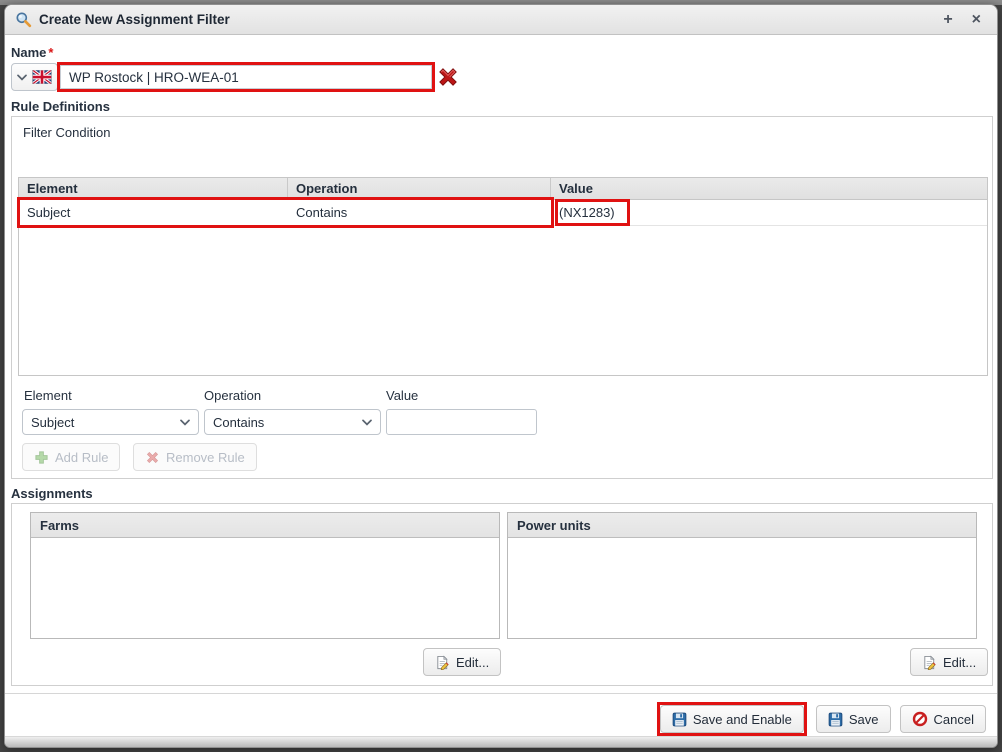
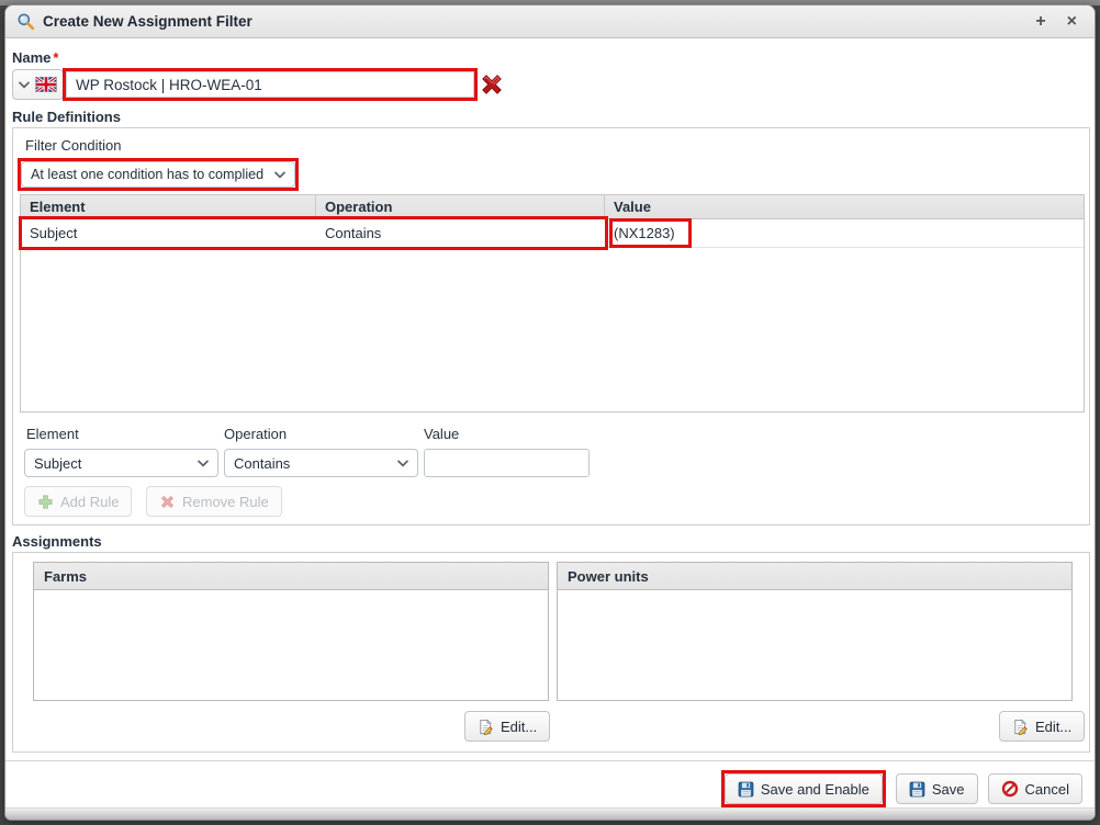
  Create New Assignment Filter
  +
  ×
  Name *
  WP Rostock | HRO-WEA-01
  Rule Definitions
  Filter Condition
+ At least one condition has to complied
  Element
  Operation
  Value
  Subject
  Contains
  (NX1283)
  Element
  Operation
  Value
  Subject
  Contains
  Add Rule
  Remove Rule
  Assignments
  Farms
  Power units
  Edit...
  Edit...
  Save and Enable
  Save
  Cancel
